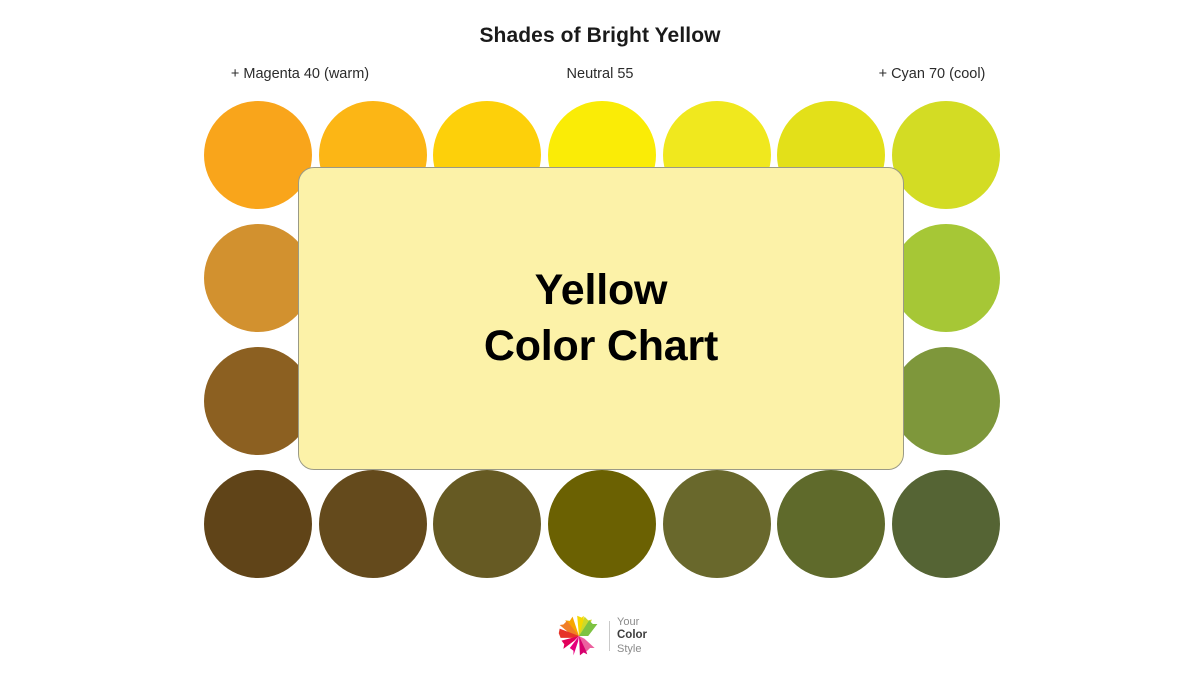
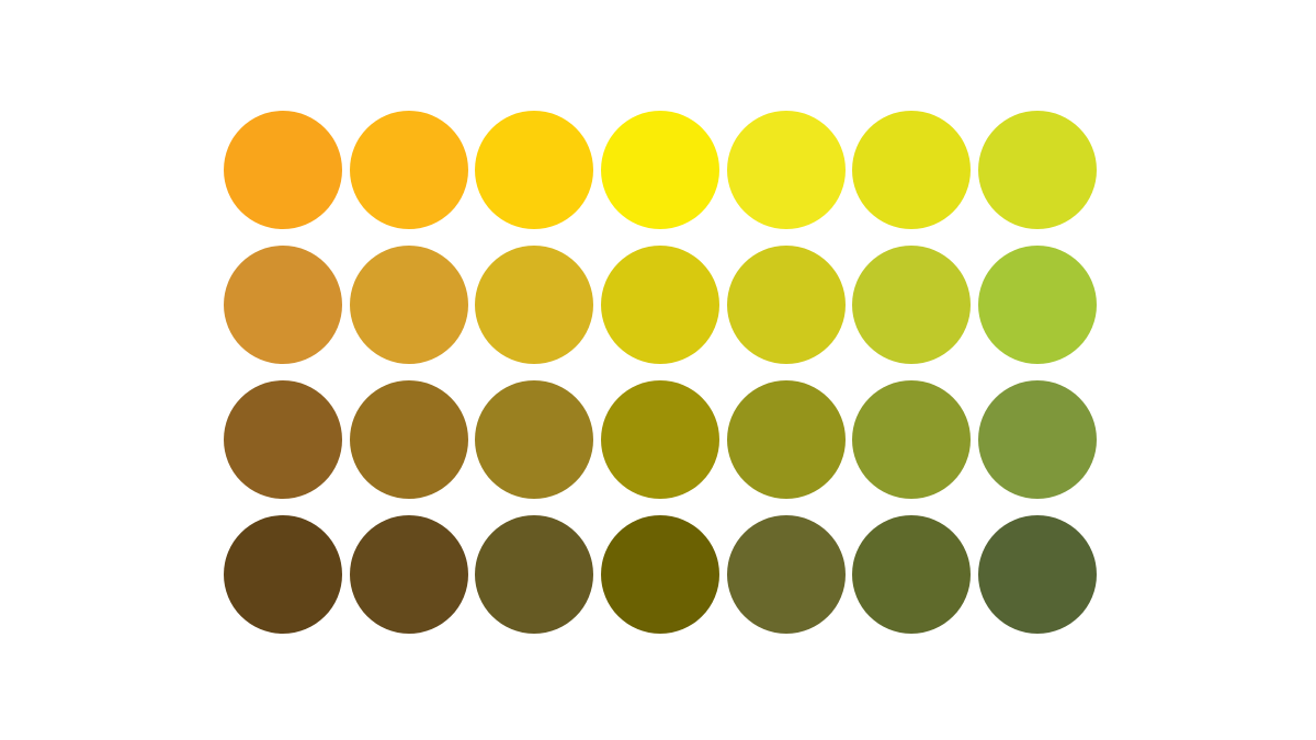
- Shades of Bright Yellow
- + Magenta 40 (warm)
- Neutral 55
- + Cyan 70 (cool)
- Yellow
- Color Chart
- Your
- Color
- Style
